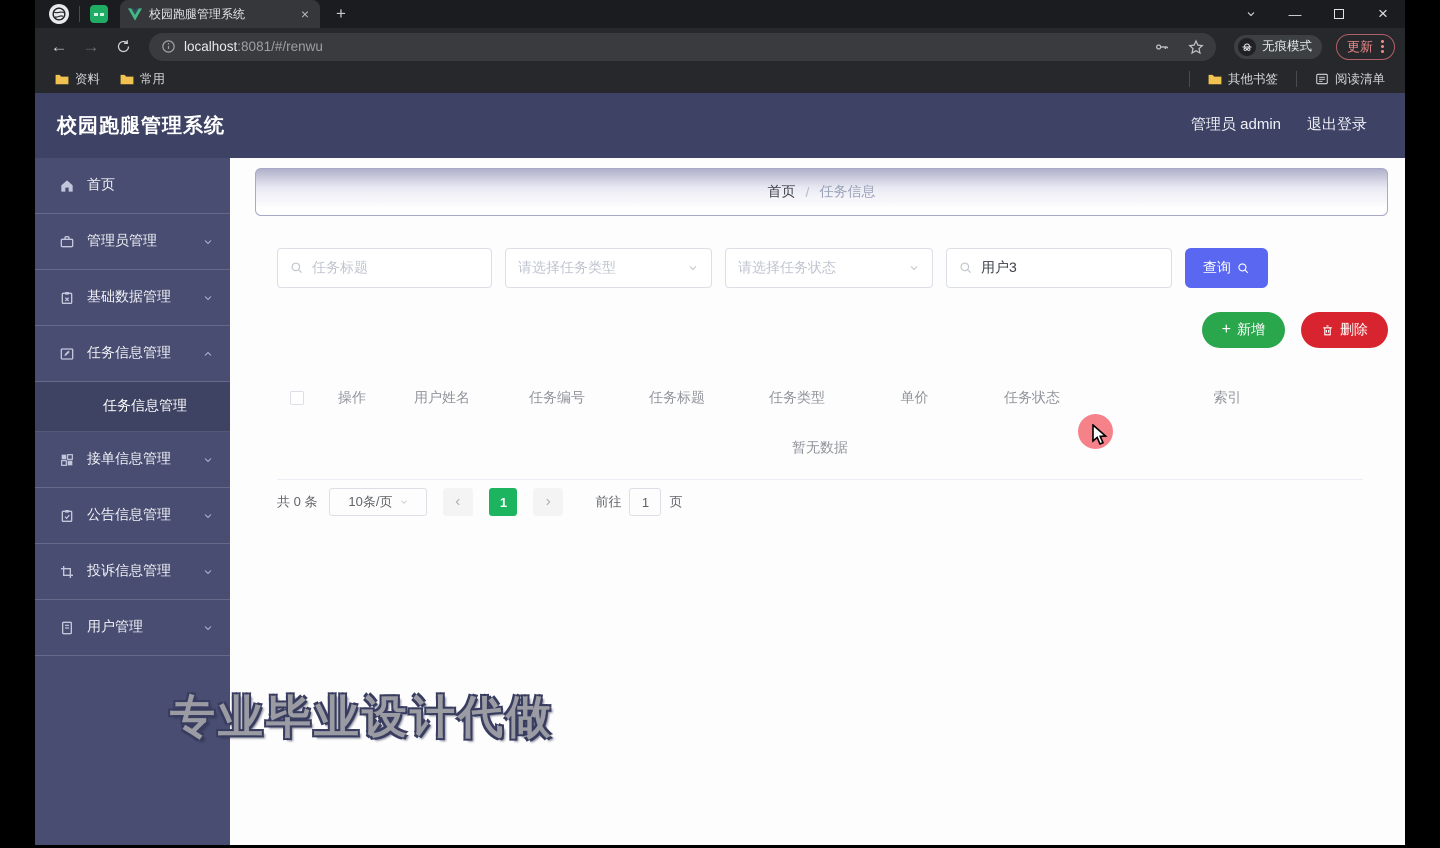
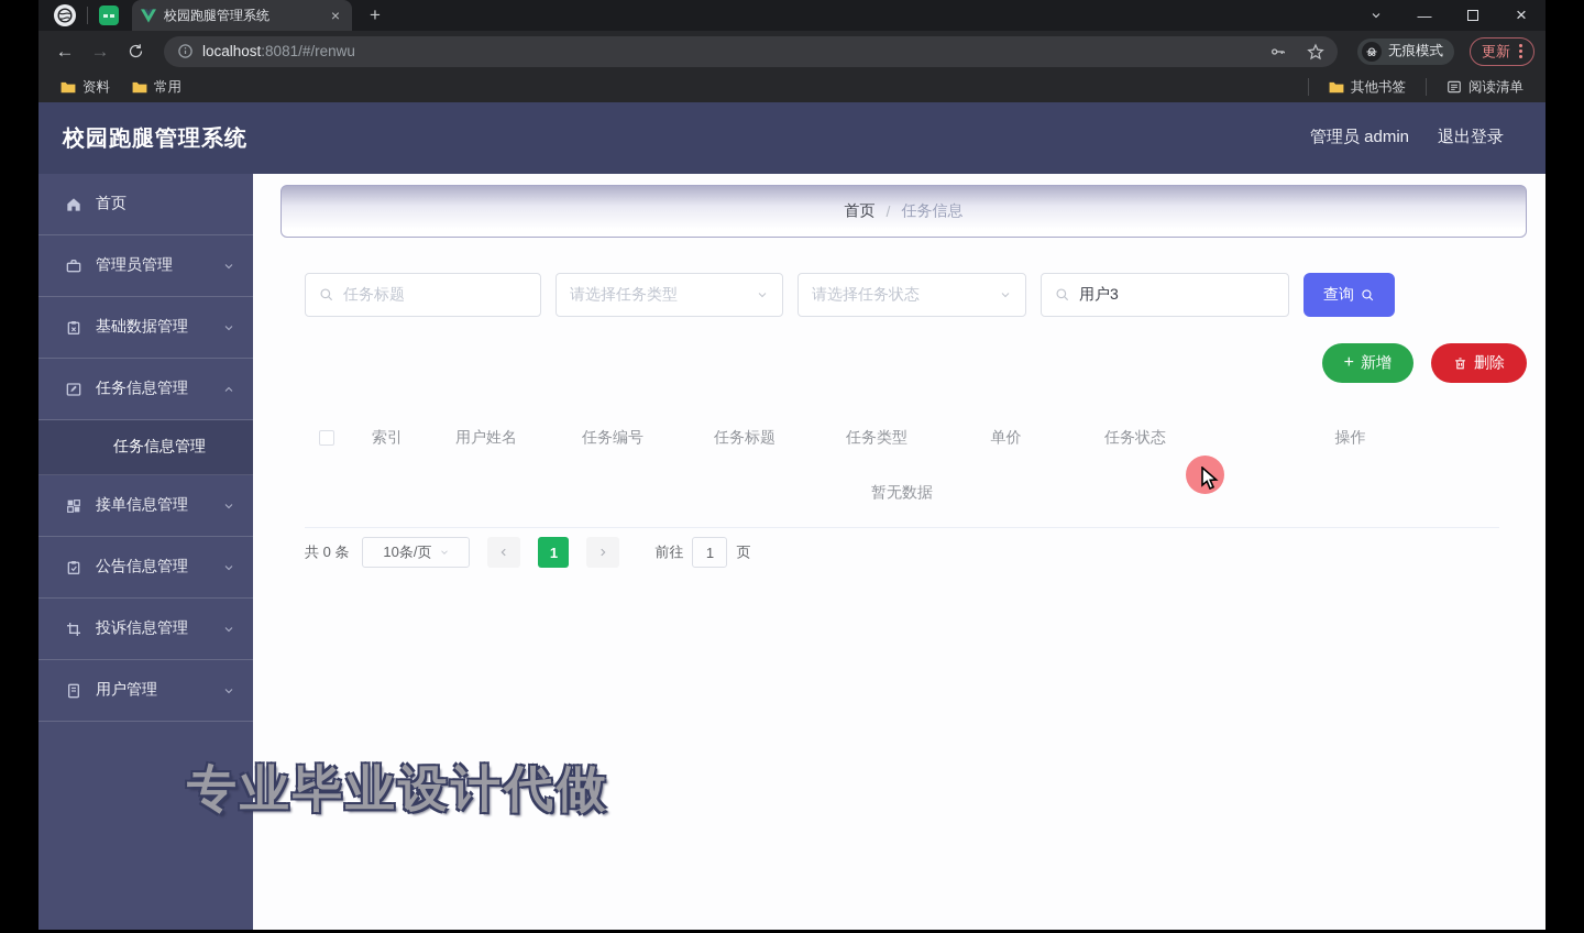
  校园跑腿管理系统
  ×
  +
  —
  ×
  ←
  →
  localhost:8081/#/renwu
  无痕模式
  更新
  资料
  常用
  其他书签
  阅读清单
  校园跑腿管理系统
  管理员 admin
  退出登录
  首页
  管理员管理
  基础数据管理
  任务信息管理
  任务信息管理
  接单信息管理
  公告信息管理
  投诉信息管理
  用户管理
  首页
  /
  任务信息
  任务标题
  请选择任务类型
  请选择任务状态
  用户3
  查询
  +
  新增
  删除
- 操作
+ 索引
  用户姓名
  任务编号
  任务标题
  任务类型
  单价
  任务状态
- 索引
+ 操作
  暂无数据
  共 0 条
  10条/页
  1
  前往
  1
  页
  专业毕业设计代做
